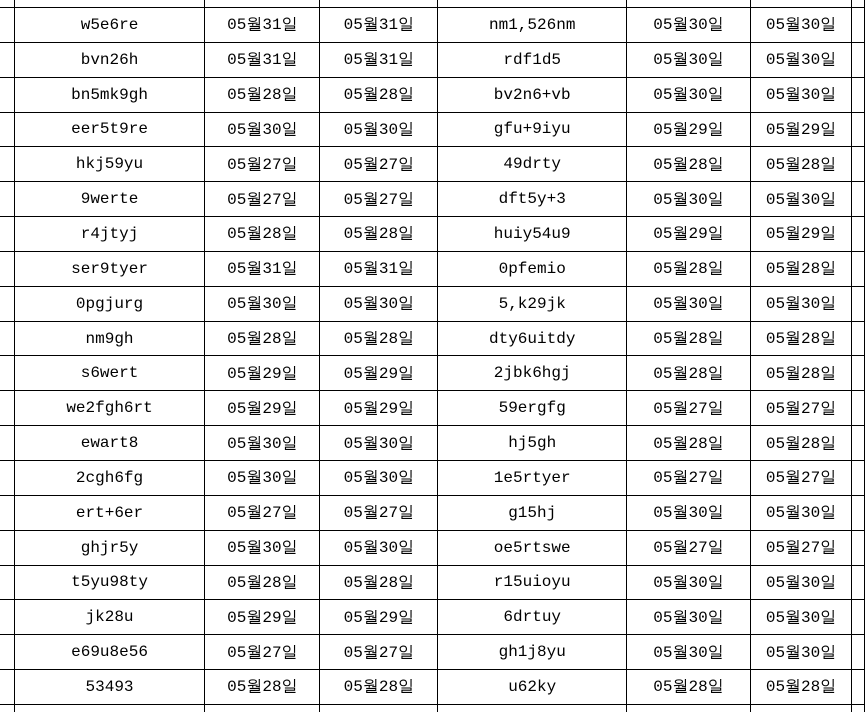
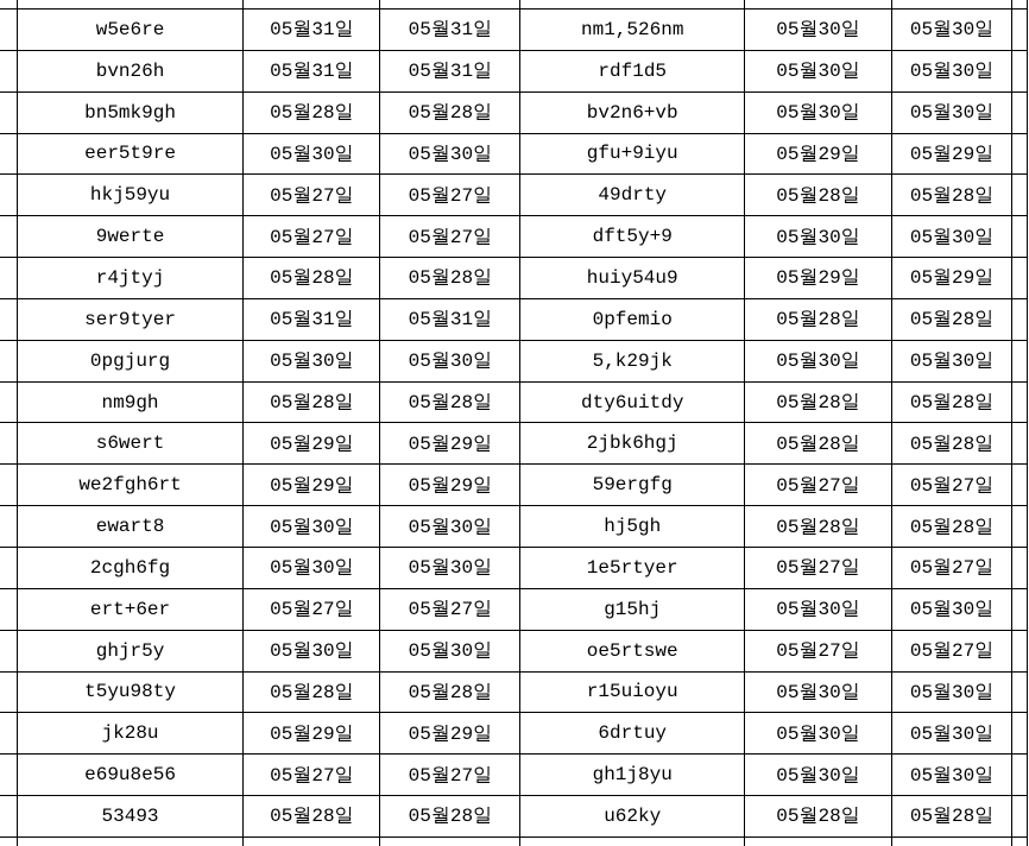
  	w5e6re	05월31일	05월31일	nm1,526nm	05월30일	05월30일
  	bvn26h	05월31일	05월31일	rdf1d5	05월30일	05월30일
  	bn5mk9gh	05월28일	05월28일	bv2n6+vb	05월30일	05월30일
  	eer5t9re	05월30일	05월30일	gfu+9iyu	05월29일	05월29일
  	hkj59yu	05월27일	05월27일	49drty	05월28일	05월28일
- 	9werte	05월27일	05월27일	dft5y+3	05월30일	05월30일
+ 	9werte	05월27일	05월27일	dft5y+9	05월30일	05월30일
  	r4jtyj	05월28일	05월28일	huiy54u9	05월29일	05월29일
  	ser9tyer	05월31일	05월31일	0pfemio	05월28일	05월28일
  	0pgjurg	05월30일	05월30일	5,k29jk	05월30일	05월30일
  	nm9gh	05월28일	05월28일	dty6uitdy	05월28일	05월28일
  	s6wert	05월29일	05월29일	2jbk6hgj	05월28일	05월28일
  	we2fgh6rt	05월29일	05월29일	59ergfg	05월27일	05월27일
  	ewart8	05월30일	05월30일	hj5gh	05월28일	05월28일
  	2cgh6fg	05월30일	05월30일	1e5rtyer	05월27일	05월27일
  	ert+6er	05월27일	05월27일	g15hj	05월30일	05월30일
  	ghjr5y	05월30일	05월30일	oe5rtswe	05월27일	05월27일
  	t5yu98ty	05월28일	05월28일	r15uioyu	05월30일	05월30일
  	jk28u	05월29일	05월29일	6drtuy	05월30일	05월30일
  	e69u8e56	05월27일	05월27일	gh1j8yu	05월30일	05월30일
  	53493	05월28일	05월28일	u62ky	05월28일	05월28일
